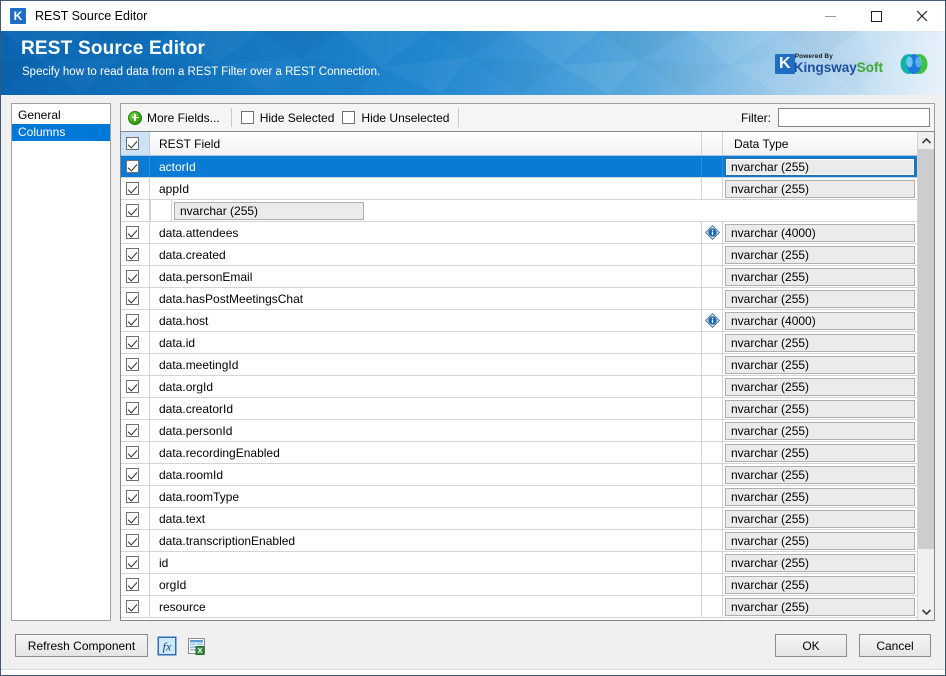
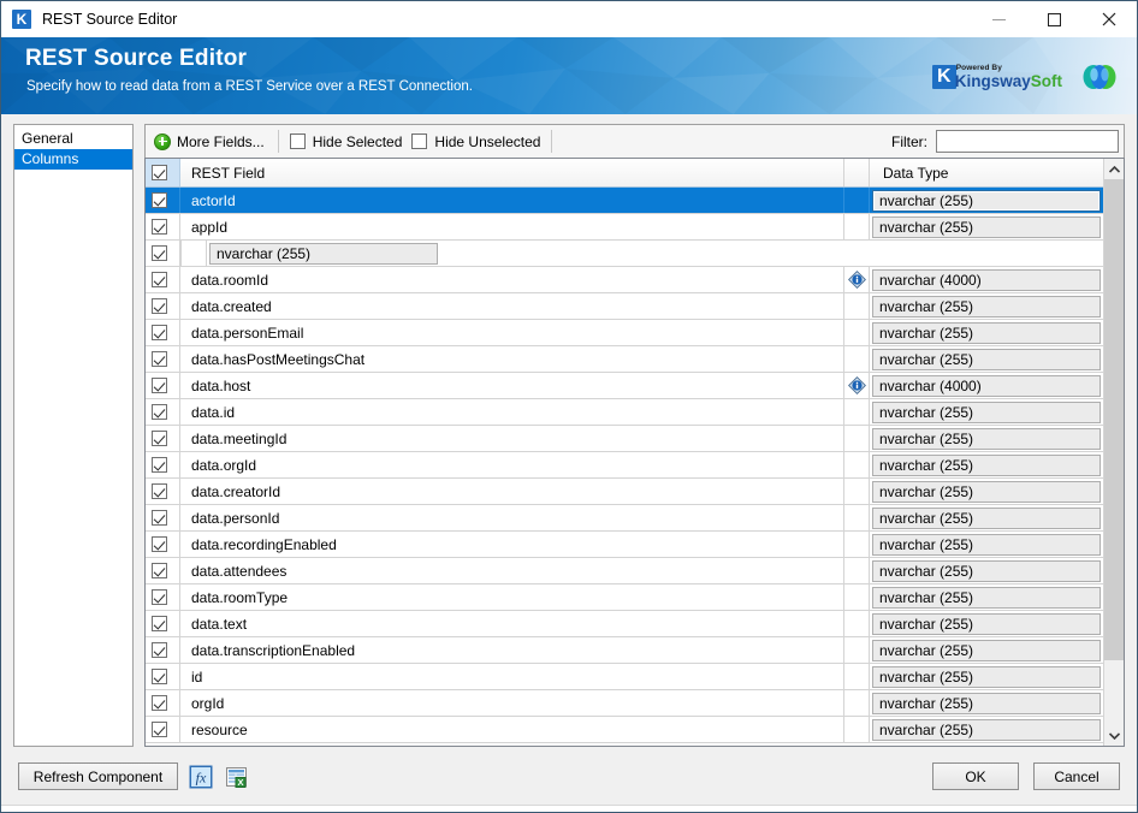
  K
  REST Source Editor
  REST Source Editor
- Specify how to read data from a REST Filter over a REST Connection.
+ Specify how to read data from a REST Service over a REST Connection.
  K
  KingswaySoft
  General
  Columns
  More Fields...
  Hide Selected
  Hide Unselected
  Filter:
  REST Field
  Data Type
  actorId
  nvarchar (255)
  appId
  nvarchar (255)
  nvarchar (255)
- data.attendees
+ data.roomId
  nvarchar (4000)
  data.created
  nvarchar (255)
  data.personEmail
  nvarchar (255)
  data.hasPostMeetingsChat
  nvarchar (255)
  data.host
  nvarchar (4000)
  data.id
  nvarchar (255)
  data.meetingId
  nvarchar (255)
  data.orgId
  nvarchar (255)
  data.creatorId
  nvarchar (255)
  data.personId
  nvarchar (255)
  data.recordingEnabled
  nvarchar (255)
- data.roomId
+ data.attendees
  nvarchar (255)
  data.roomType
  nvarchar (255)
  data.text
  nvarchar (255)
  data.transcriptionEnabled
  nvarchar (255)
  id
  nvarchar (255)
  orgId
  nvarchar (255)
  resource
  nvarchar (255)
  Refresh Component
  fx
  X
  OK
  Cancel
